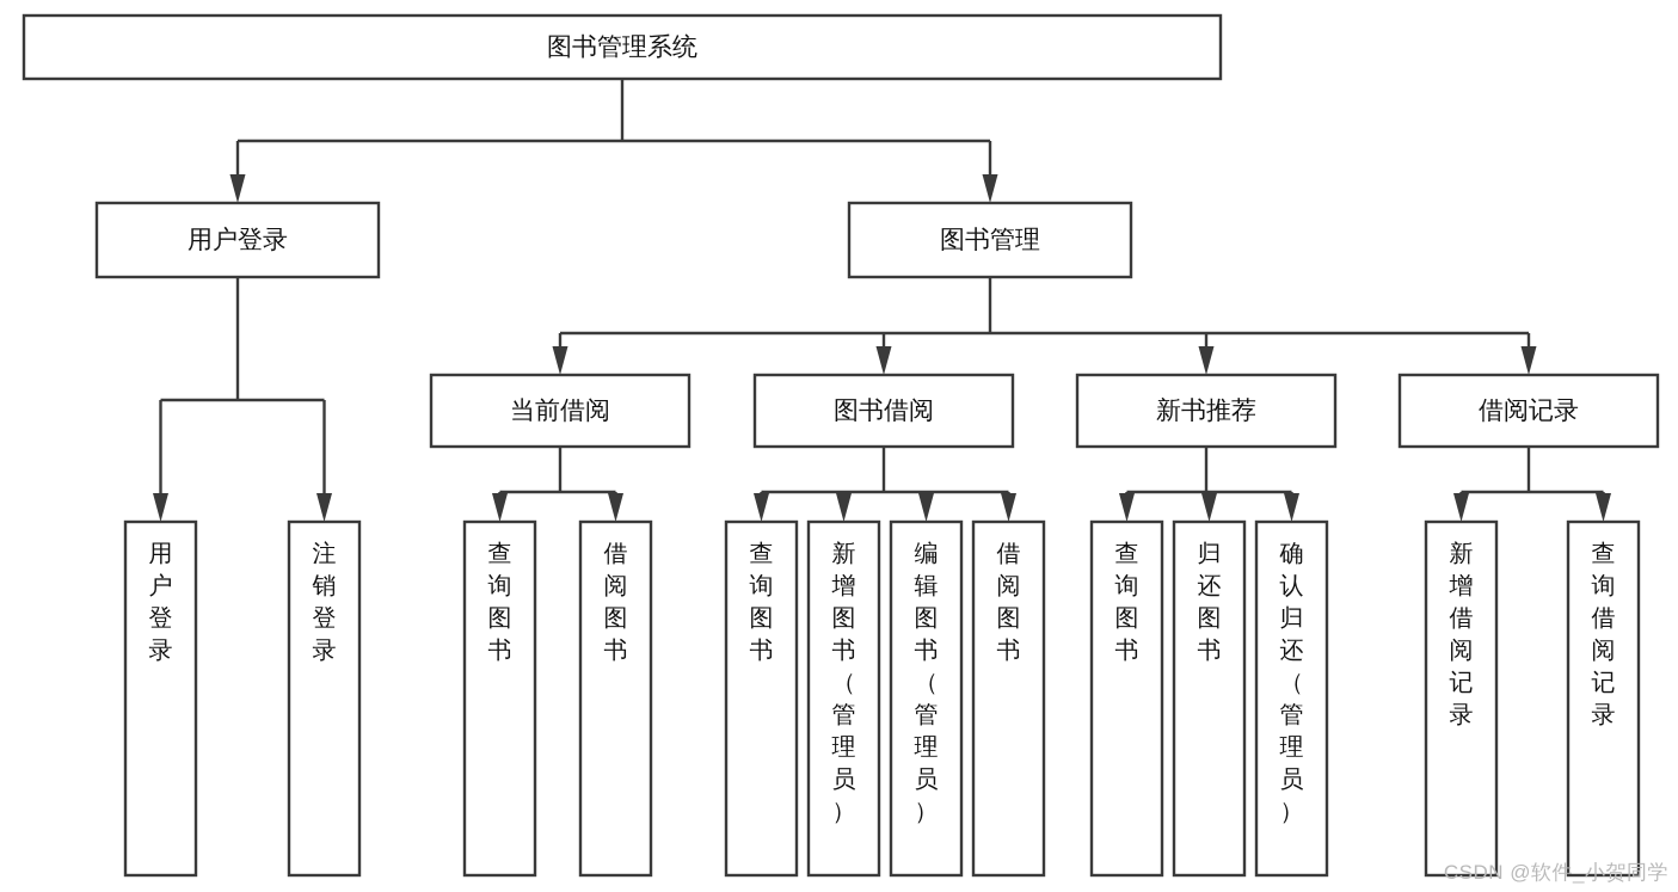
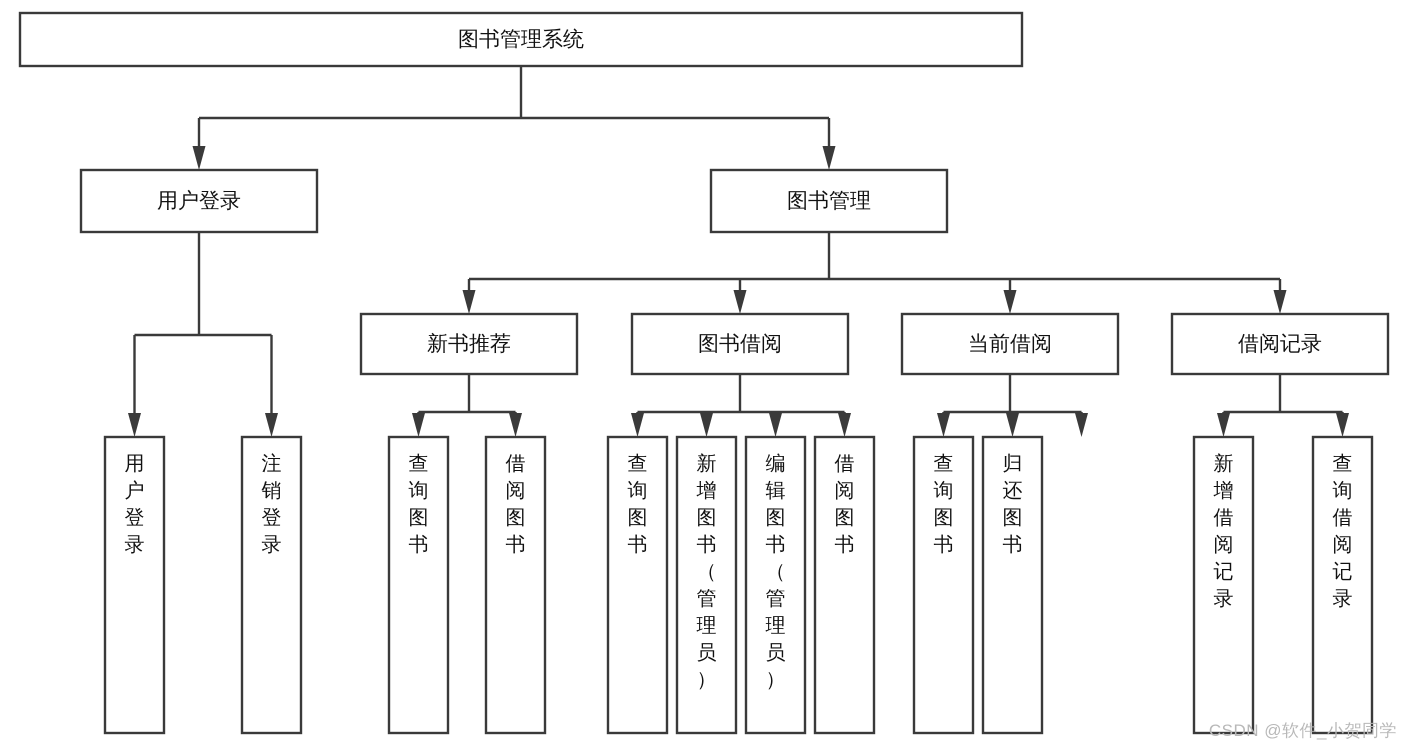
  图书管理系统
  用户登录
  图书管理
- 当前借阅
+ 新书推荐
  图书借阅
- 新书推荐
+ 当前借阅
  借阅记录
  用户登录
  注销登录
  查询图书
  借阅图书
  查询图书
  新增图书（管理员）
  编辑图书（管理员）
  借阅图书
  查询图书
  归还图书
- 确认归还（管理员）
  新增借阅记录
  查询借阅记录
  CSDN @软件_小贺同学
